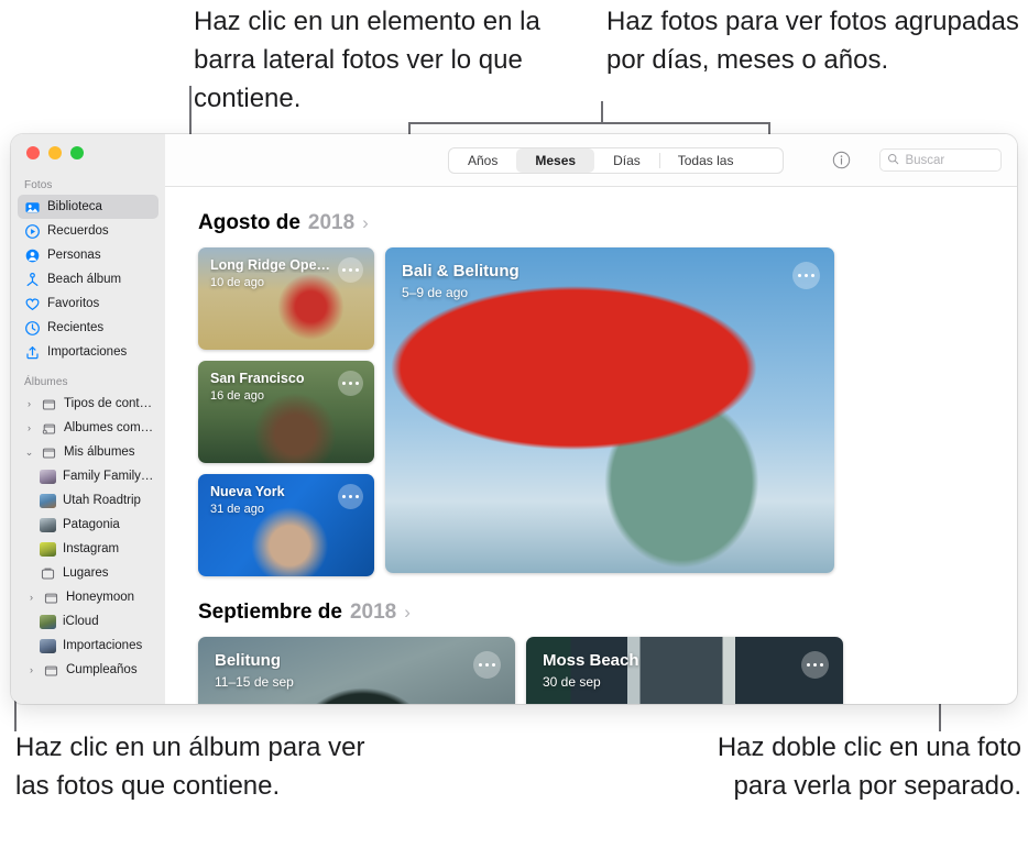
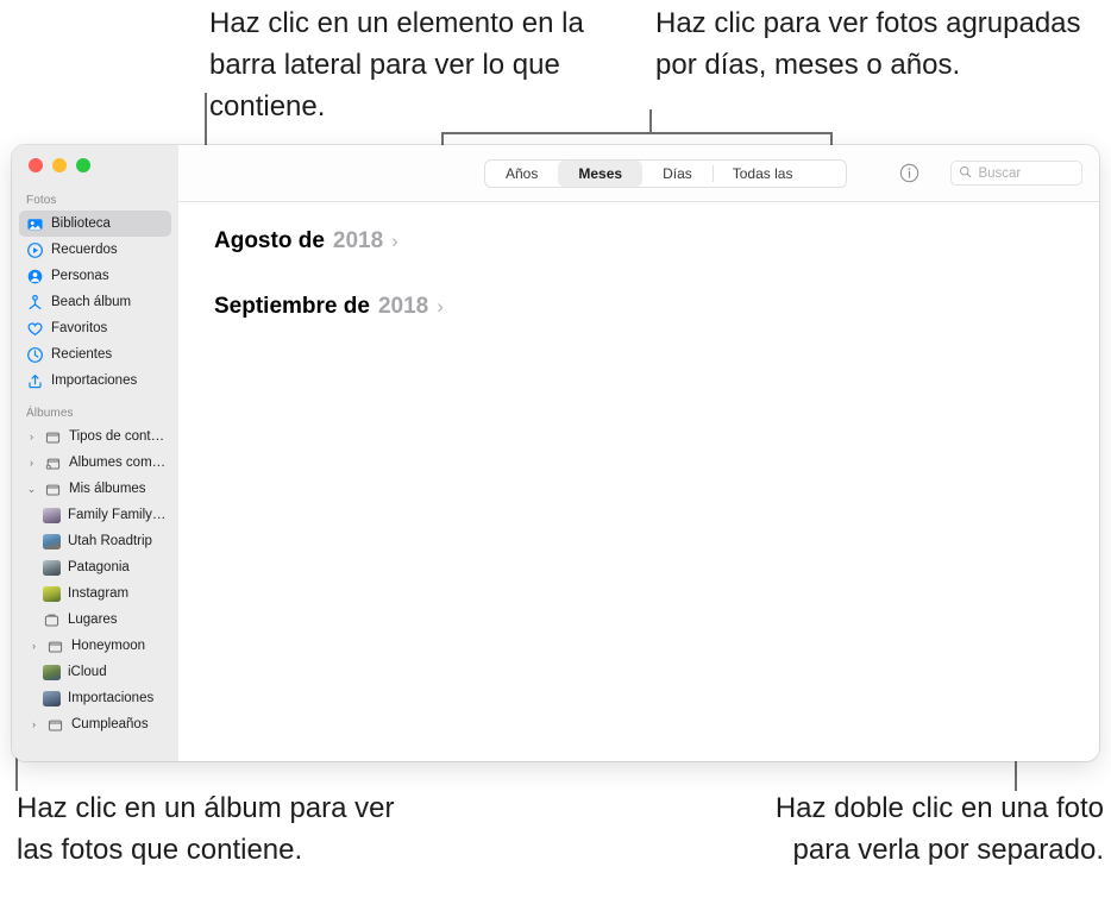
- Haz clic en un elemento en la barra lateral fotos ver lo que contiene.
+ Haz clic en un elemento en la barra lateral para ver lo que contiene.
- Haz fotos para ver fotos agrupadas por días, meses o años.
+ Haz clic para ver fotos agrupadas por días, meses o años.
  Haz clic en un álbum para ver las fotos que contiene.
  Haz doble clic en una foto para verla por separado.
  Fotos
  Biblioteca
  Recuerdos
  Personas
  Beach álbum
  Favoritos
  Recientes
  Importaciones
  Álbumes
  ›
  Tipos de conteni
  ›
  Álbumes compar
  ⌄
  Mis álbumes
  Family Family…
  Utah Roadtrip
  Patagonia
  Instagram
  Lugares
  ›
  Honeymoon
  iCloud
  Importaciones
  ›
  Cumpleaños
  Años
  Meses
  Días
  Buscar
  Agosto de
  2018
  ›
- Long Ridge Ope…
- 10 de ago
- San Francisco
- 16 de ago
- Nueva York
- 31 de ago
- Bali & Belitung
- 5–9 de ago
  Septiembre de
  2018
  ›
- Belitung
- 11–15 de sep
- Moss Beach
- 30 de sep
